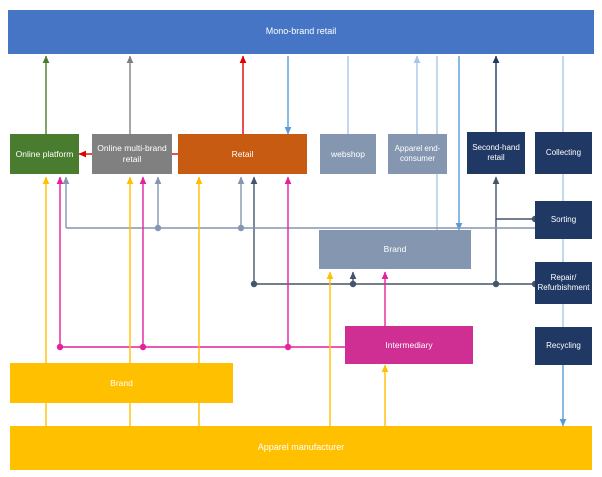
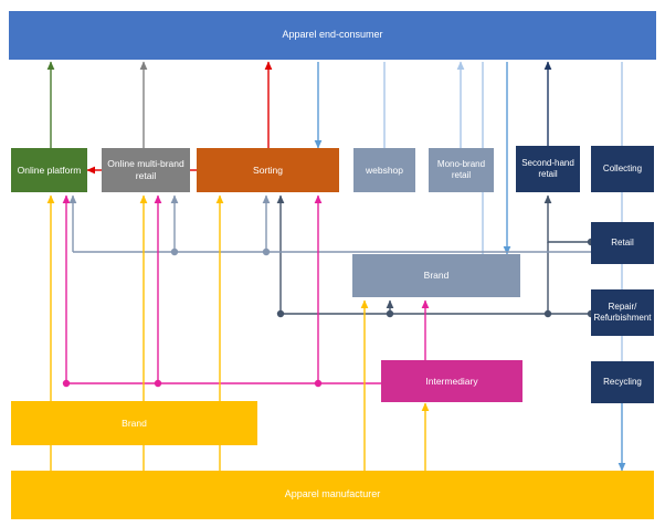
- Mono-brand retail
+ Apparel end-consumer
  Online platform
  Online multi-brand retail
- Retail
+ Sorting
  webshop
- Apparel end-consumer
+ Mono-brand retail
  Second-hand retail
  Collecting
- Sorting
+ Retail
  Repair/ Refurbishment
  Recycling
  Brand
  Intermediary
  Brand
  Apparel manufacturer
